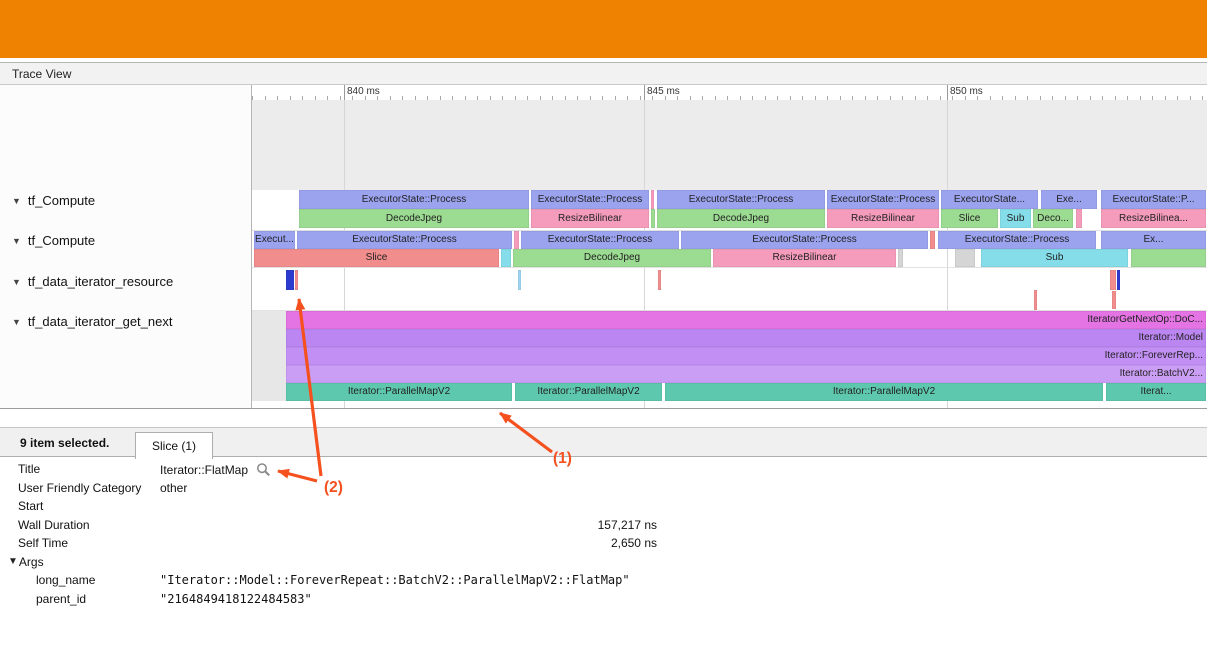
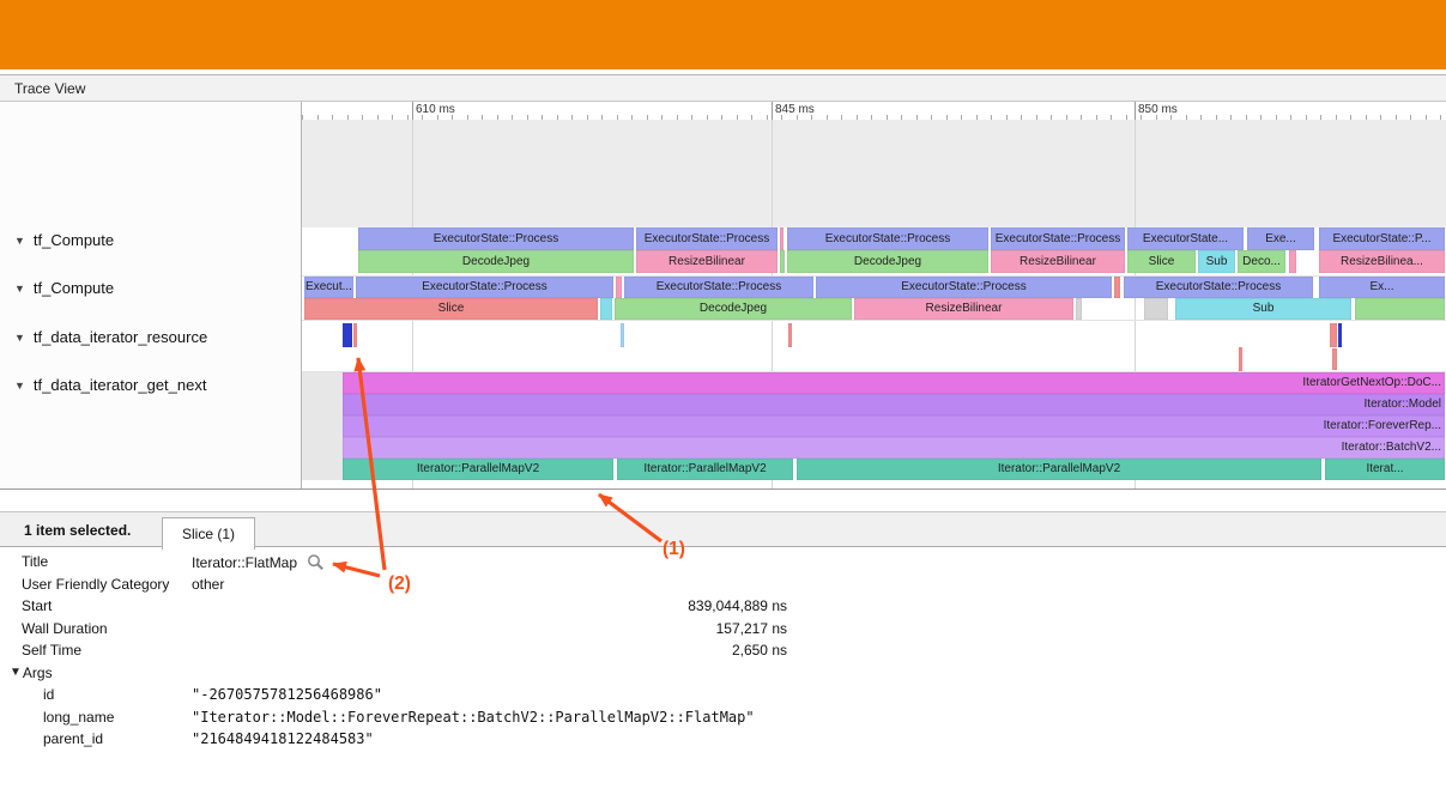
  Trace View
  ▼
  tf_Compute
  ▼
  tf_Compute
  ▼
  tf_data_iterator_resource
  ▼
  tf_data_iterator_get_next
- 840 ms
+ 610 ms
  845 ms
  850 ms
  ExecutorState::Process
  ExecutorState::Process
  ExecutorState::Process
  ExecutorState::Process
  ExecutorState...
  Exe...
  ExecutorState::P...
  DecodeJpeg
  ResizeBilinear
  DecodeJpeg
  ResizeBilinear
  Slice
  Sub
  Deco...
  ResizeBilinea...
  Execut...
  ExecutorState::Process
  ExecutorState::Process
  ExecutorState::Process
  ExecutorState::Process
  Ex...
  Slice
  DecodeJpeg
  ResizeBilinear
  Sub
  IteratorGetNextOp::DoC...
  Iterator::Model
  Iterator::ForeverRep...
  Iterator::BatchV2...
  Iterator::ParallelMapV2
  Iterator::ParallelMapV2
  Iterator::ParallelMapV2
  Iterat...
- 9 item selected.
+ 1 item selected.
  Slice (1)
  Title
  Iterator::FlatMap
  User Friendly Category
  other
  Start
+ 839,044,889 ns
  Wall Duration
  157,217 ns
  Self Time
  2,650 ns
  ▼
  Args
+ id
+ "-2670575781256468986"
  long_name
  "Iterator::Model::ForeverRepeat::BatchV2::ParallelMapV2::FlatMap"
  parent_id
  "2164849418122484583"
  (1)
  (2)
